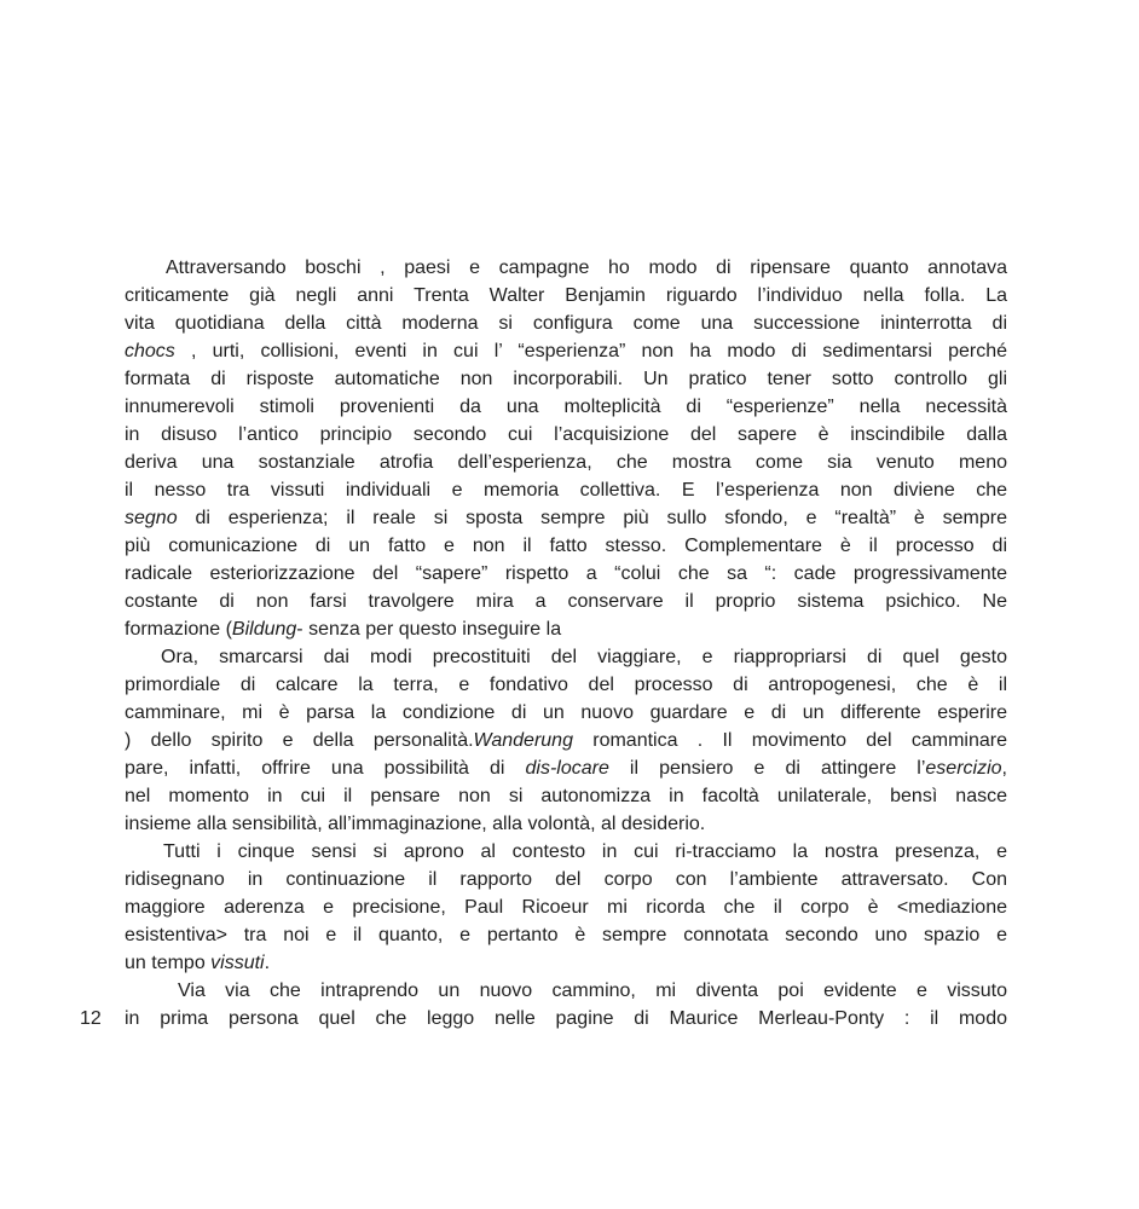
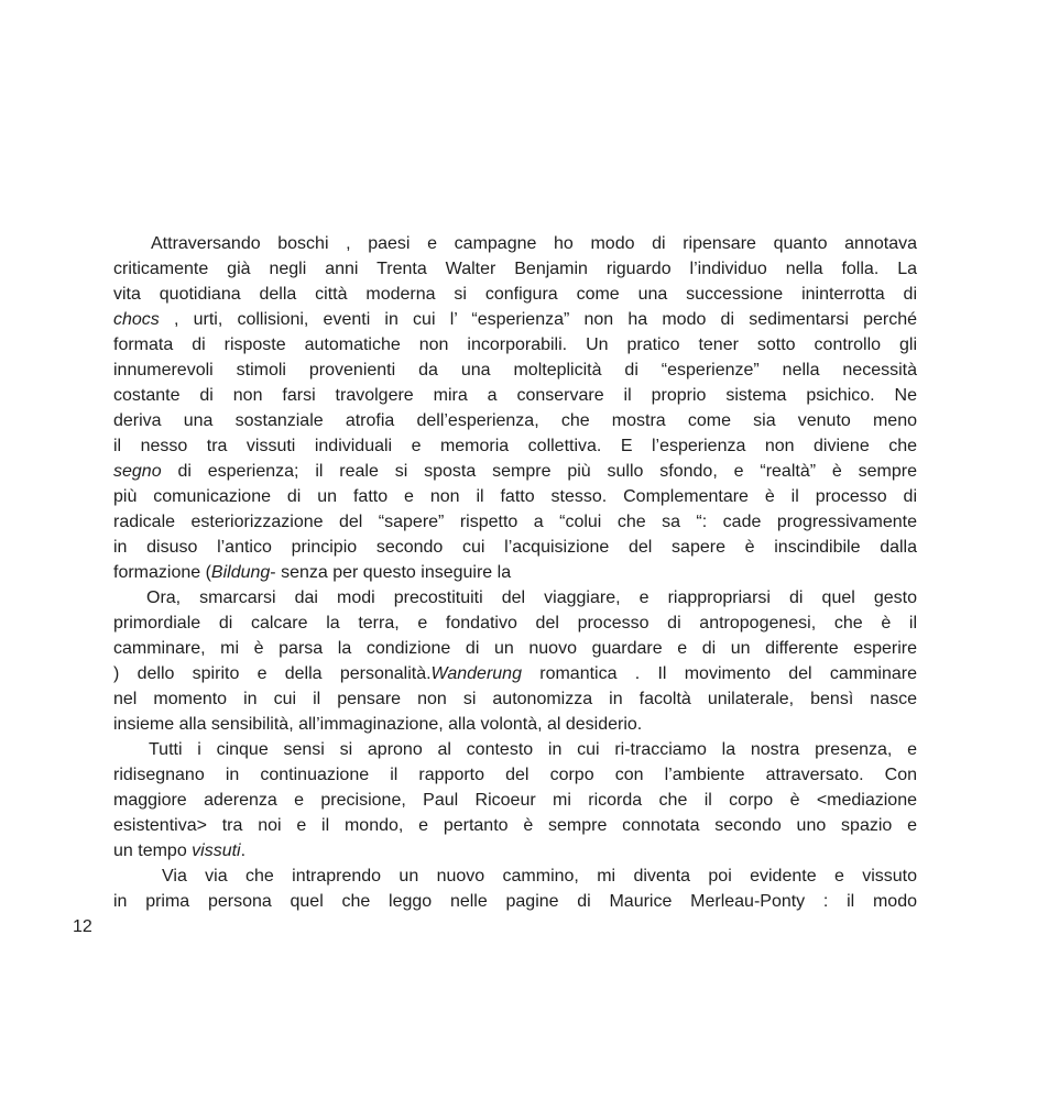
  12
  Attraversando boschi , paesi e campagne ho modo di ripensare quanto annotava
  criticamente già negli anni Trenta Walter Benjamin riguardo l’individuo nella folla. La
  vita quotidiana della città moderna si configura come una successione ininterrotta di
  chocs , urti, collisioni, eventi in cui l’ “esperienza” non ha modo di sedimentarsi perché
  formata di risposte automatiche non incorporabili. Un pratico tener sotto controllo gli
  innumerevoli stimoli provenienti da una molteplicità di “esperienze” nella necessità
- in disuso l’antico principio secondo cui l’acquisizione del sapere è inscindibile dalla
+ costante di non farsi travolgere mira a conservare il proprio sistema psichico. Ne
  deriva una sostanziale atrofia dell’esperienza, che mostra come sia venuto meno
  il nesso tra vissuti individuali e memoria collettiva. E l’esperienza non diviene che
  segno di esperienza; il reale si sposta sempre più sullo sfondo, e “realtà” è sempre
  più comunicazione di un fatto e non il fatto stesso. Complementare è il processo di
  radicale esteriorizzazione del “sapere” rispetto a “colui che sa “: cade progressivamente
- costante di non farsi travolgere mira a conservare il proprio sistema psichico. Ne
+ in disuso l’antico principio secondo cui l’acquisizione del sapere è inscindibile dalla
  formazione (Bildung- senza per questo inseguire la
  Ora, smarcarsi dai modi precostituiti del viaggiare, e riappropriarsi di quel gesto
  primordiale di calcare la terra, e fondativo del processo di antropogenesi, che è il
  camminare, mi è parsa la condizione di un nuovo guardare e di un differente esperire
  ) dello spirito e della personalità.Wanderung romantica . Il movimento del camminare
- pare, infatti, offrire una possibilità di dis-locare il pensiero e di attingere l’esercizio,
  nel momento in cui il pensare non si autonomizza in facoltà unilaterale, bensì nasce
  insieme alla sensibilità, all’immaginazione, alla volontà, al desiderio.
  Tutti i cinque sensi si aprono al contesto in cui ri-tracciamo la nostra presenza, e
  ridisegnano in continuazione il rapporto del corpo con l’ambiente attraversato. Con
  maggiore aderenza e precisione, Paul Ricoeur mi ricorda che il corpo è <mediazione
- esistentiva> tra noi e il quanto, e pertanto è sempre connotata secondo uno spazio e
+ esistentiva> tra noi e il mondo, e pertanto è sempre connotata secondo uno spazio e
  un tempo vissuti.
  Via via che intraprendo un nuovo cammino, mi diventa poi evidente e vissuto
  in prima persona quel che leggo nelle pagine di Maurice Merleau-Ponty : il modo
